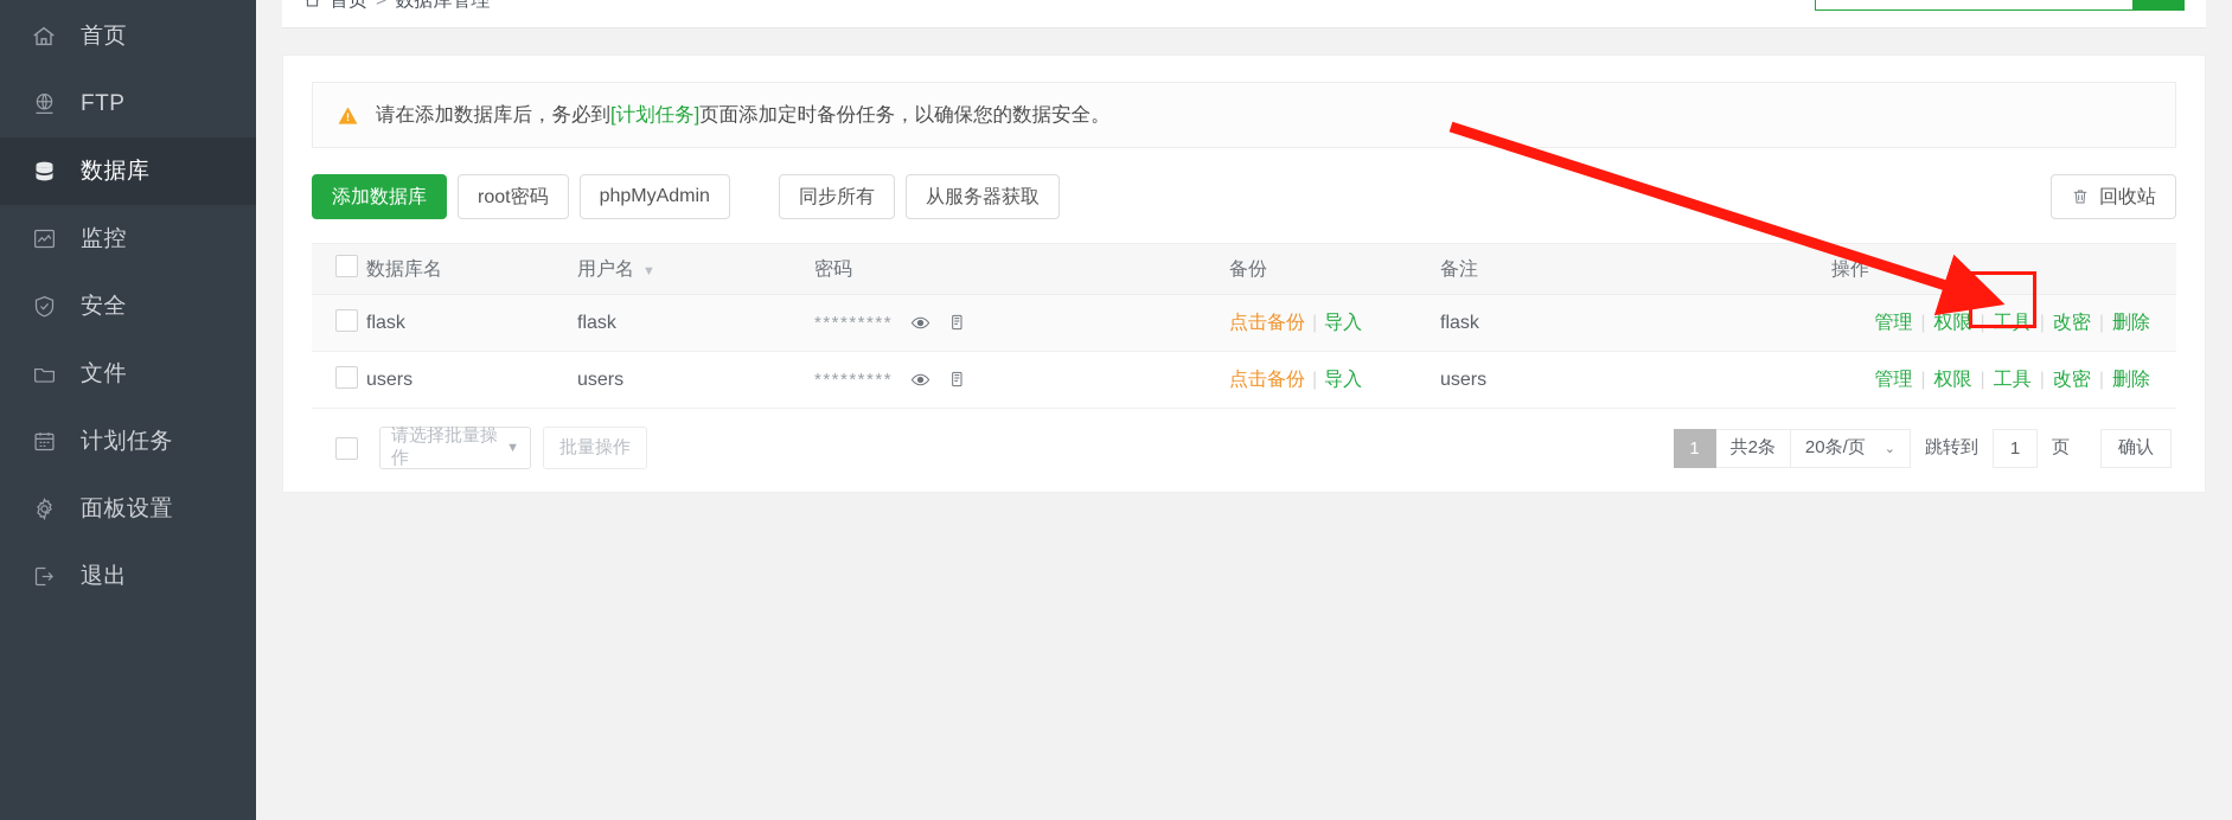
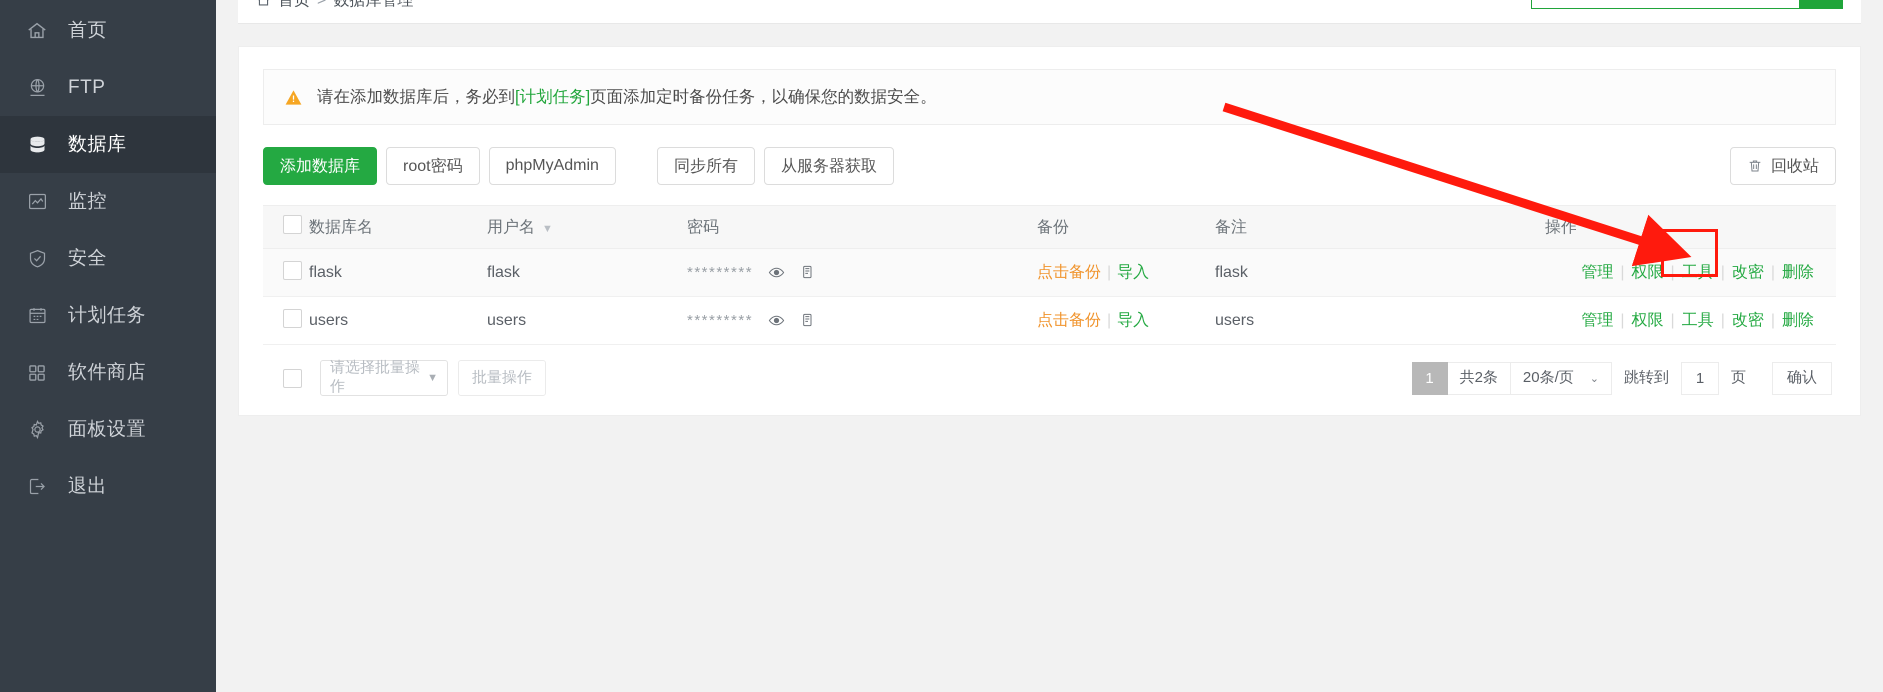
  首页
  FTP
  数据库
  监控
  安全
- 文件
  计划任务
+ 软件商店
  面板设置
  退出
  首页
  >
  数据库管理
  请在添加数据库后，务必到
  [计划任务]
  页面添加定时备份任务，以确保您的数据安全。
  添加数据库
  root密码
  phpMyAdmin
  同步所有
  从服务器获取
  回收站
  	数据库名	用户名 ▼	密码	备份	备注	操作
  	flask	flask	*********	点击备份 | 导入	flask	管理 | 权限 | 工具 | 改密 删除
  	users	users	*********	点击备份 | 导入	users	管理 | 权限 | 工具 | 改密 | 删除
  请选择批量操作
  ▼
  批量操作
  1
  共2条
  20条/页
  ⌄
  跳转到
  1
  页
  确认
